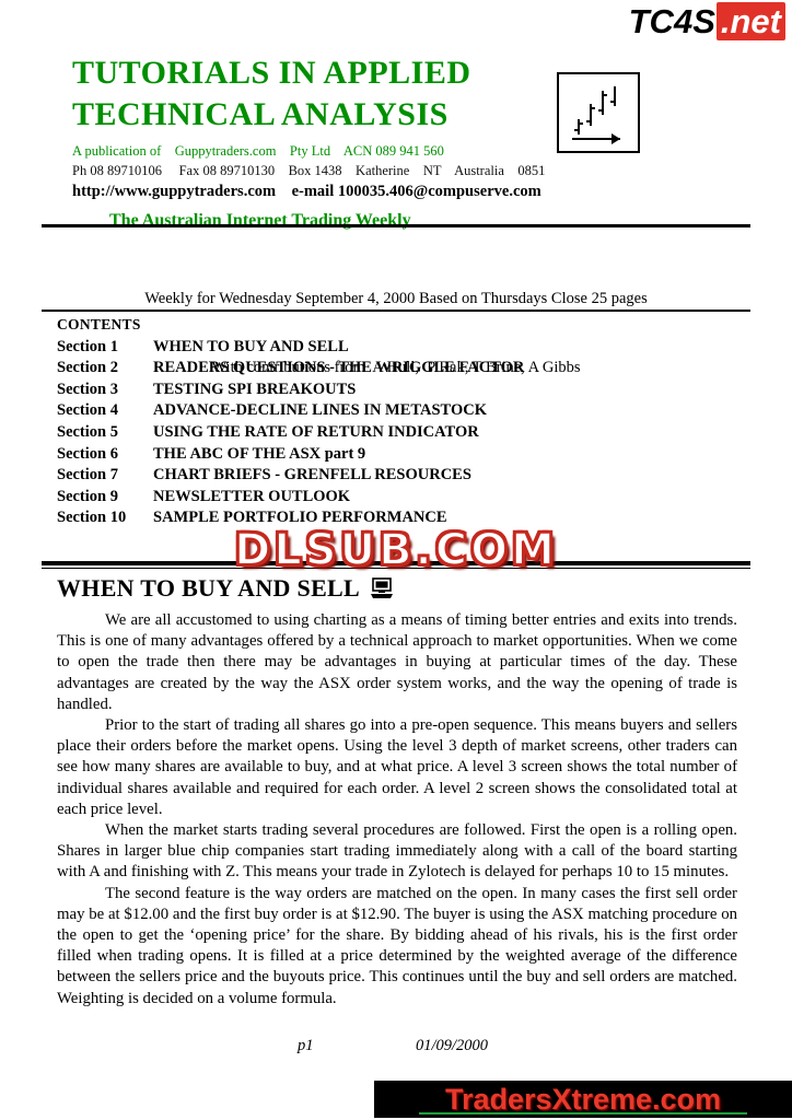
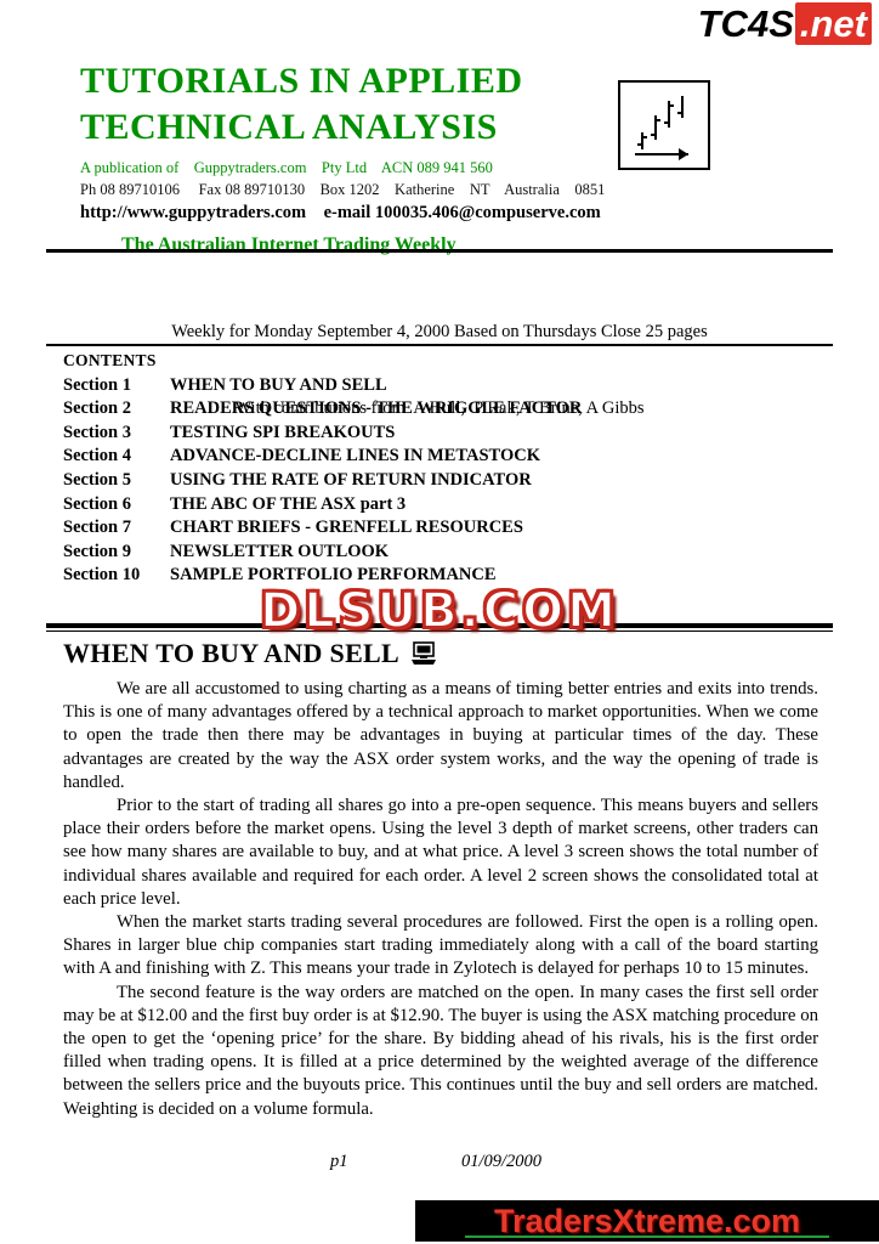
  TC4S .net
  TUTORIALS IN APPLIED
  TECHNICAL ANALYSIS
  A publication of Guppytraders.com Pty Ltd ACN 089 941 560
- Ph 08 89710106 Fax 08 89710130 Box 1438 Katherine NT Australia 0851
+ Ph 08 89710106 Fax 08 89710130 Box 1202 Katherine NT Australia 0851
  http://www.guppytraders.com e-mail 100035.406@compuserve.com
  The Australian Internet Trading Weekly
- Weekly for Wednesday September 4, 2000 Based on Thursdays Close 25 pages
+ Weekly for Monday September 4, 2000 Based on Thursdays Close 25 pages
  With contributions from A Hull, P Rak, T Brine, A Gibbs
  CONTENTS
  Section 1
  WHEN TO BUY AND SELL
  Section 2
  READERS QUESTIONS - THE WRIGGLE FACTOR
  Section 3
  TESTING SPI BREAKOUTS
  Section 4
  ADVANCE-DECLINE LINES IN METASTOCK
  Section 5
  USING THE RATE OF RETURN INDICATOR
  Section 6
- THE ABC OF THE ASX part 9
+ THE ABC OF THE ASX part 3
  Section 7
  CHART BRIEFS - GRENFELL RESOURCES
  Section 9
  NEWSLETTER OUTLOOK
  Section 10
  SAMPLE PORTFOLIO PERFORMANCE
  DLSUB.COM
  WHEN TO BUY AND SELL
  We are all accustomed to using charting as a means of timing better entries and exits into trends. This is one of many advantages offered by a technical approach to market opportunities. When we come to open the trade then there may be advantages in buying at particular times of the day. These advantages are created by the way the ASX order system works, and the way the opening of trade is handled.
  Prior to the start of trading all shares go into a pre-open sequence. This means buyers and sellers place their orders before the market opens. Using the level 3 depth of market screens, other traders can see how many shares are available to buy, and at what price. A level 3 screen shows the total number of individual shares available and required for each order. A level 2 screen shows the consolidated total at each price level.
  When the market starts trading several procedures are followed. First the open is a rolling open. Shares in larger blue chip companies start trading immediately along with a call of the board starting with A and finishing with Z. This means your trade in Zylotech is delayed for perhaps 10 to 15 minutes.
  The second feature is the way orders are matched on the open. In many cases the first sell order may be at $12.00 and the first buy order is at $12.90. The buyer is using the ASX matching procedure on the open to get the ‘opening price’ for the share. By bidding ahead of his rivals, his is the first order filled when trading opens. It is filled at a price determined by the weighted average of the difference between the sellers price and the buyouts price. This continues until the buy and sell orders are matched. Weighting is decided on a volume formula.
  p1
  01/09/2000
  TradersXtreme.com
